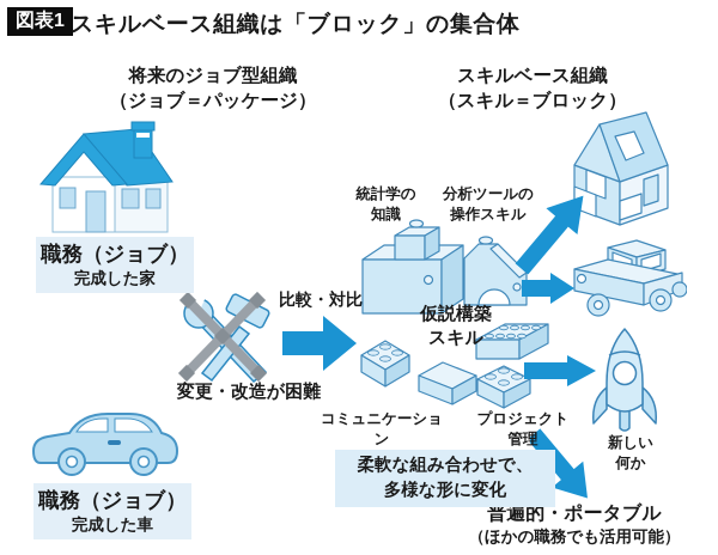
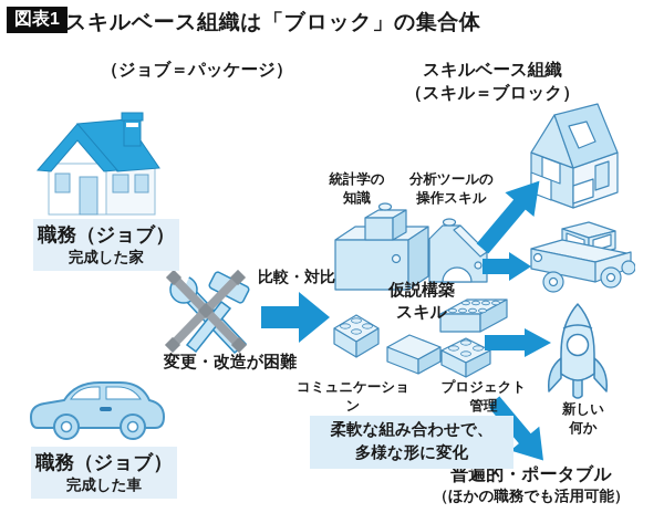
  図表1
  スキルベース組織は「ブロック」の集合体
- 将来のジョブ型組織
  （ジョブ＝パッケージ）
  スキルベース組織
  （スキル＝ブロック）
  職務（ジョブ）
  完成した家
  職務（ジョブ）
  完成した車
  変更・改造が困難
  比較・対比
  統計学の
  知識
  分析ツールの
  操作スキル
  仮説構築
  スキル
  コミュニケーション
  プロジェクト
  管理
  新しい
  何か
  柔軟な組み合わせで、
  多様な形に変化
  普遍的・ポータブル
  （ほかの職務でも活用可能）
